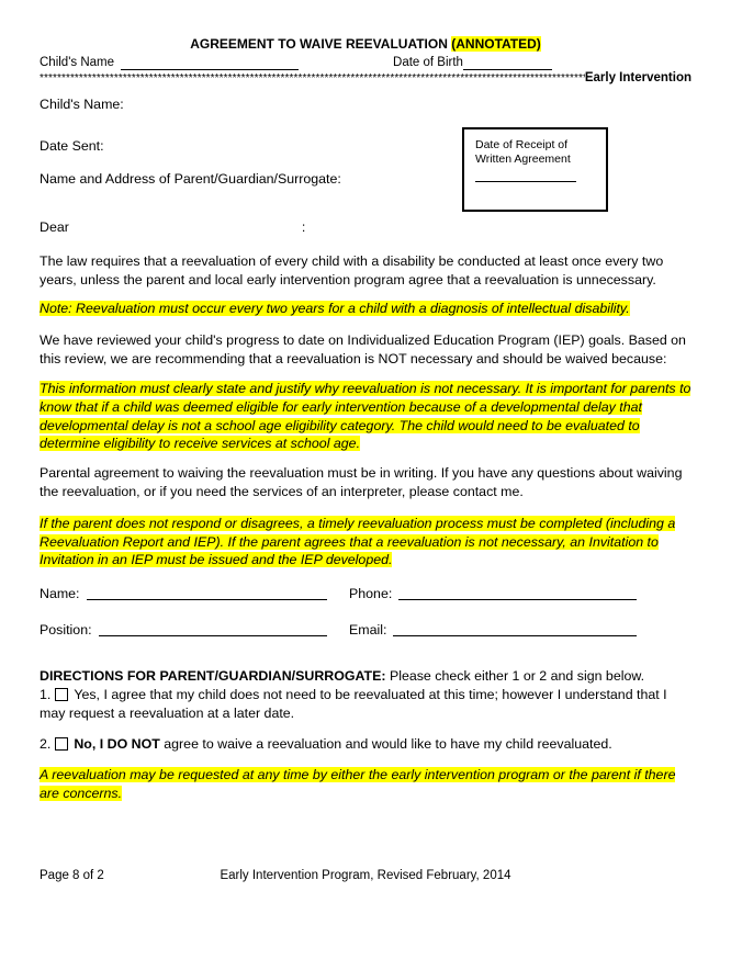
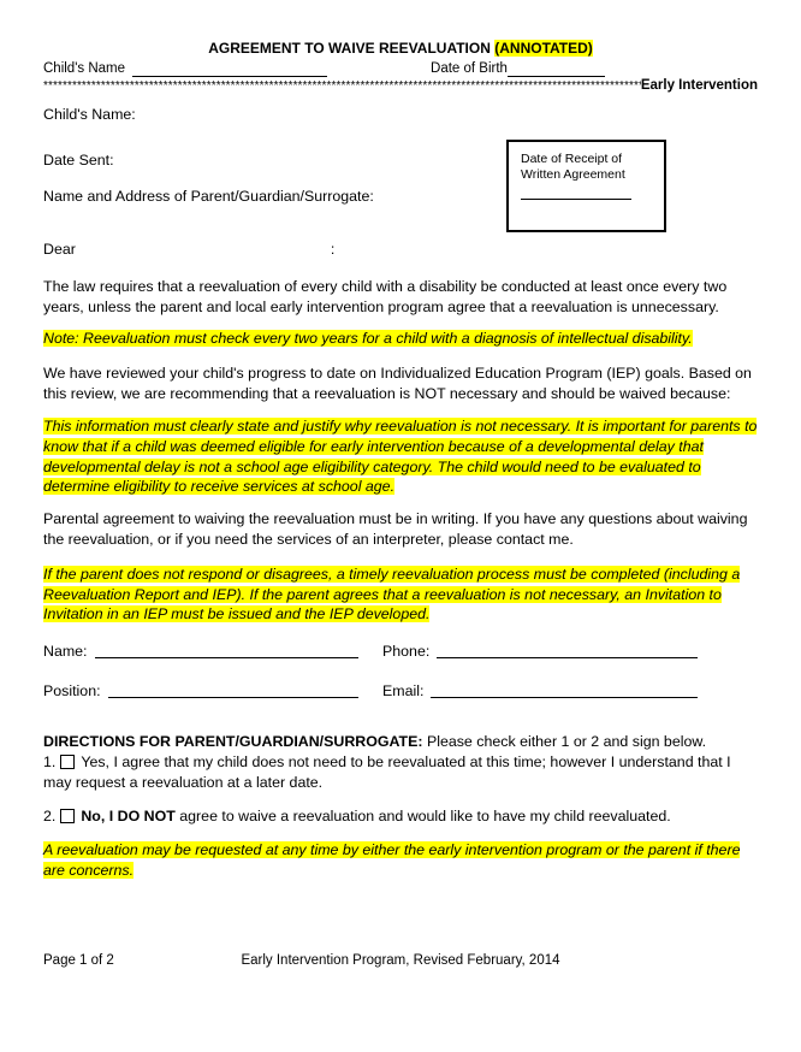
  AGREEMENT TO WAIVE REEVALUATION (ANNOTATED)
  Child's Name
  Date of Birth
  ****************************************************************************************************************************
  Early Intervention
  Child's Name:
  Date Sent:
  Name and Address of Parent/Guardian/Surrogate:
  Dear :
  Date of Receipt of Written Agreement
  The law requires that a reevaluation of every child with a disability be conducted at least once every two years, unless the parent and local early intervention program agree that a reevaluation is unnecessary.
- Note: Reevaluation must occur every two years for a child with a diagnosis of intellectual disability.
+ Note: Reevaluation must check every two years for a child with a diagnosis of intellectual disability.
  We have reviewed your child's progress to date on Individualized Education Program (IEP) goals. Based on this review, we are recommending that a reevaluation is NOT necessary and should be waived because:
  This information must clearly state and justify why reevaluation is not necessary. It is important for parents to know that if a child was deemed eligible for early intervention because of a developmental delay that developmental delay is not a school age eligibility category. The child would need to be evaluated to determine eligibility to receive services at school age.
  Parental agreement to waiving the reevaluation must be in writing. If you have any questions about waiving the reevaluation, or if you need the services of an interpreter, please contact me.
  If the parent does not respond or disagrees, a timely reevaluation process must be completed (including a Reevaluation Report and IEP). If the parent agrees that a reevaluation is not necessary, an Invitation to Invitation in an IEP must be issued and the IEP developed.
  Name:
  Phone:
  Position:
  Email:
  DIRECTIONS FOR PARENT/GUARDIAN/SURROGATE: Please check either 1 or 2 and sign below.
  1. Yes, I agree that my child does not need to be reevaluated at this time; however I understand that I may request a reevaluation at a later date.
  2. No, I DO NOT agree to waive a reevaluation and would like to have my child reevaluated.
  A reevaluation may be requested at any time by either the early intervention program or the parent if there are concerns.
- Page 8 of 2
+ Page 1 of 2
  Early Intervention Program, Revised February, 2014
